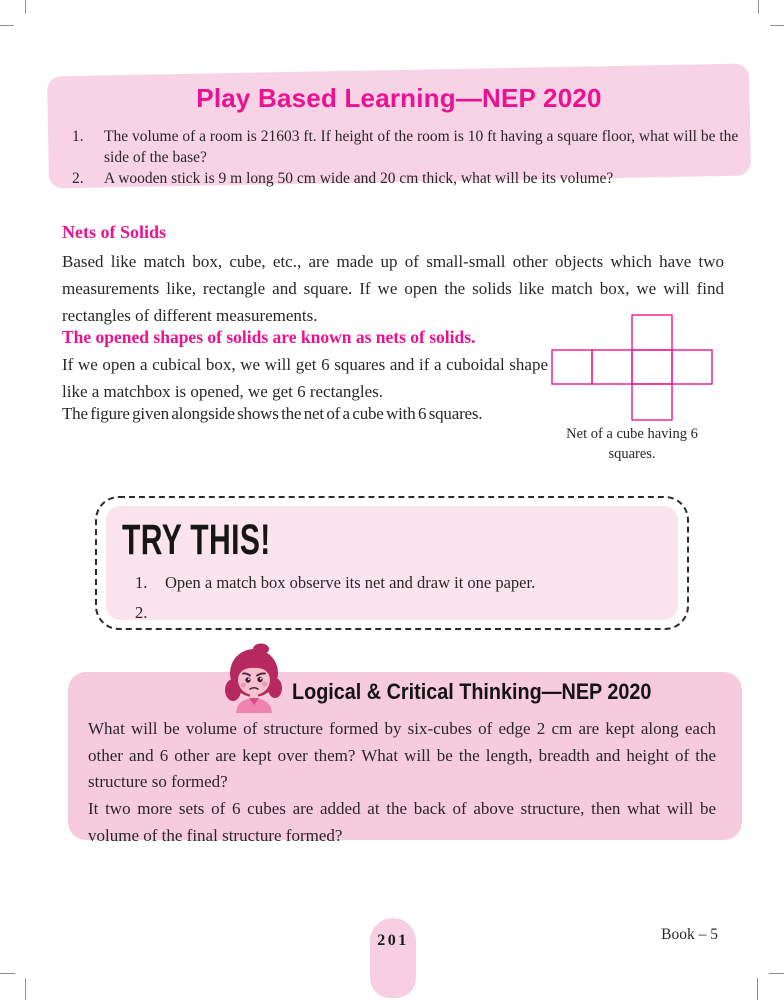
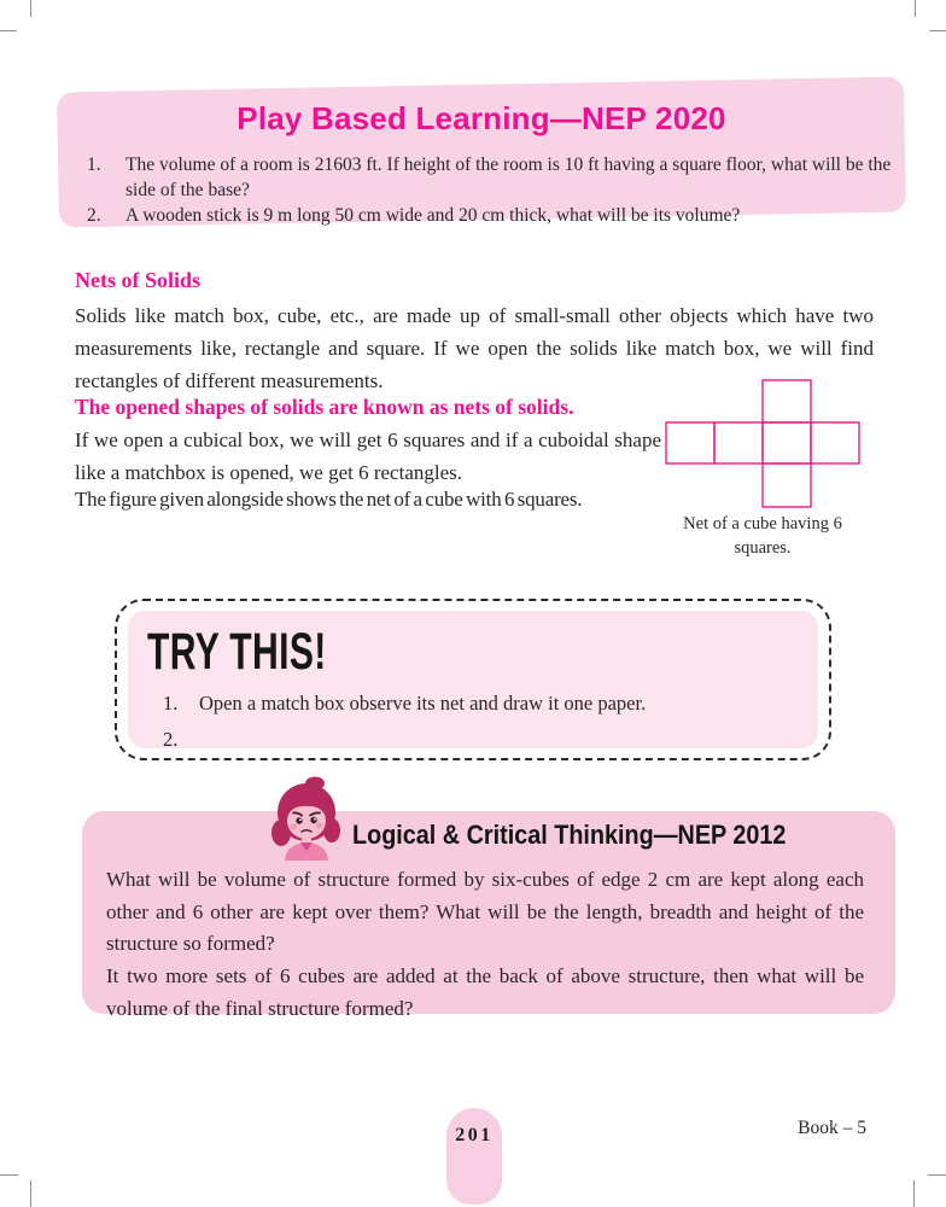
  Play Based Learning—NEP 2020
  1.
  The volume of a room is 21603 ft. If height of the room is 10 ft having a square floor, what will be the side of the base?
  2.
  A wooden stick is 9 m long 50 cm wide and 20 cm thick, what will be its volume?
  Nets of Solids
- Based like match box, cube, etc., are made up of small-small other objects which have two measurements like, rectangle and square. If we open the solids like match box, we will find rectangles of different measurements.
+ Solids like match box, cube, etc., are made up of small-small other objects which have two measurements like, rectangle and square. If we open the solids like match box, we will find rectangles of different measurements.
  The opened shapes of solids are known as nets of solids.
  If we open a cubical box, we will get 6 squares and if a cuboidal shape like a matchbox is opened, we get 6 rectangles.
  The figure given alongside shows the net of a cube with 6 squares.
  Net of a cube having 6 squares.
  TRY THIS!
  1.
  Open a match box observe its net and draw it one paper.
  2.
- Logical & Critical Thinking—NEP 2020
+ Logical & Critical Thinking—NEP 2012
  What will be volume of structure formed by six-cubes of edge 2 cm are kept along each other and 6 other are kept over them? What will be the length, breadth and height of the structure so formed?
  It two more sets of 6 cubes are added at the back of above structure, then what will be volume of the final structure formed?
  201
  Book – 5
